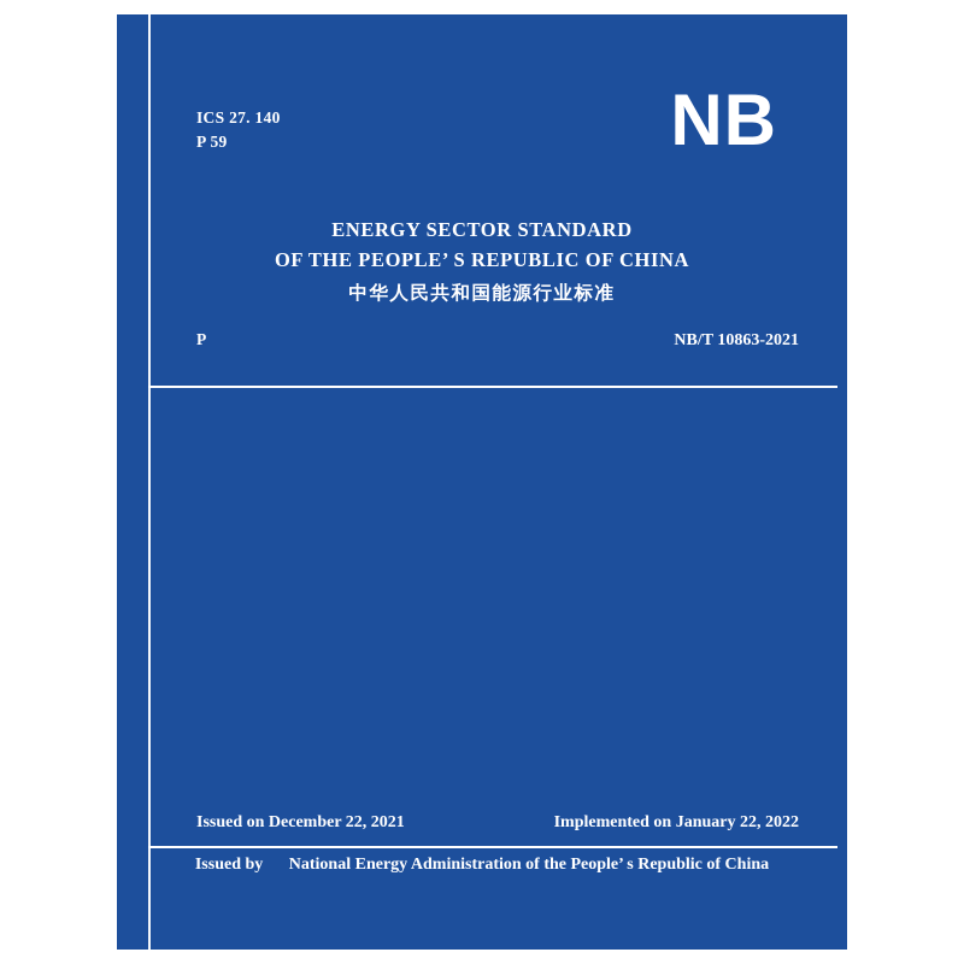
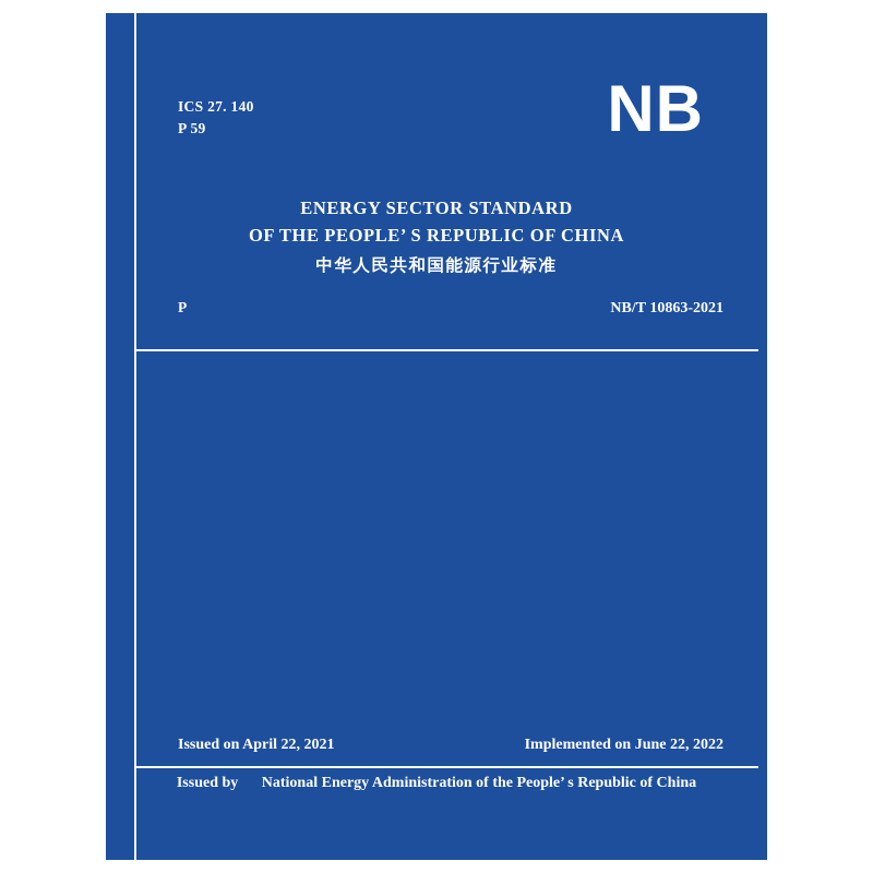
  ICS 27. 140
  P 59
  NB
  ENERGY SECTOR STANDARD
  OF THE PEOPLE’ S REPUBLIC OF CHINA
  中华人民共和国能源行业标准
  P
  NB/T 10863-2021
- Issued on December 22, 2021
+ Issued on April 22, 2021
- Implemented on January 22, 2022
+ Implemented on June 22, 2022
  Issued by National Energy Administration of the People’ s Republic of China
